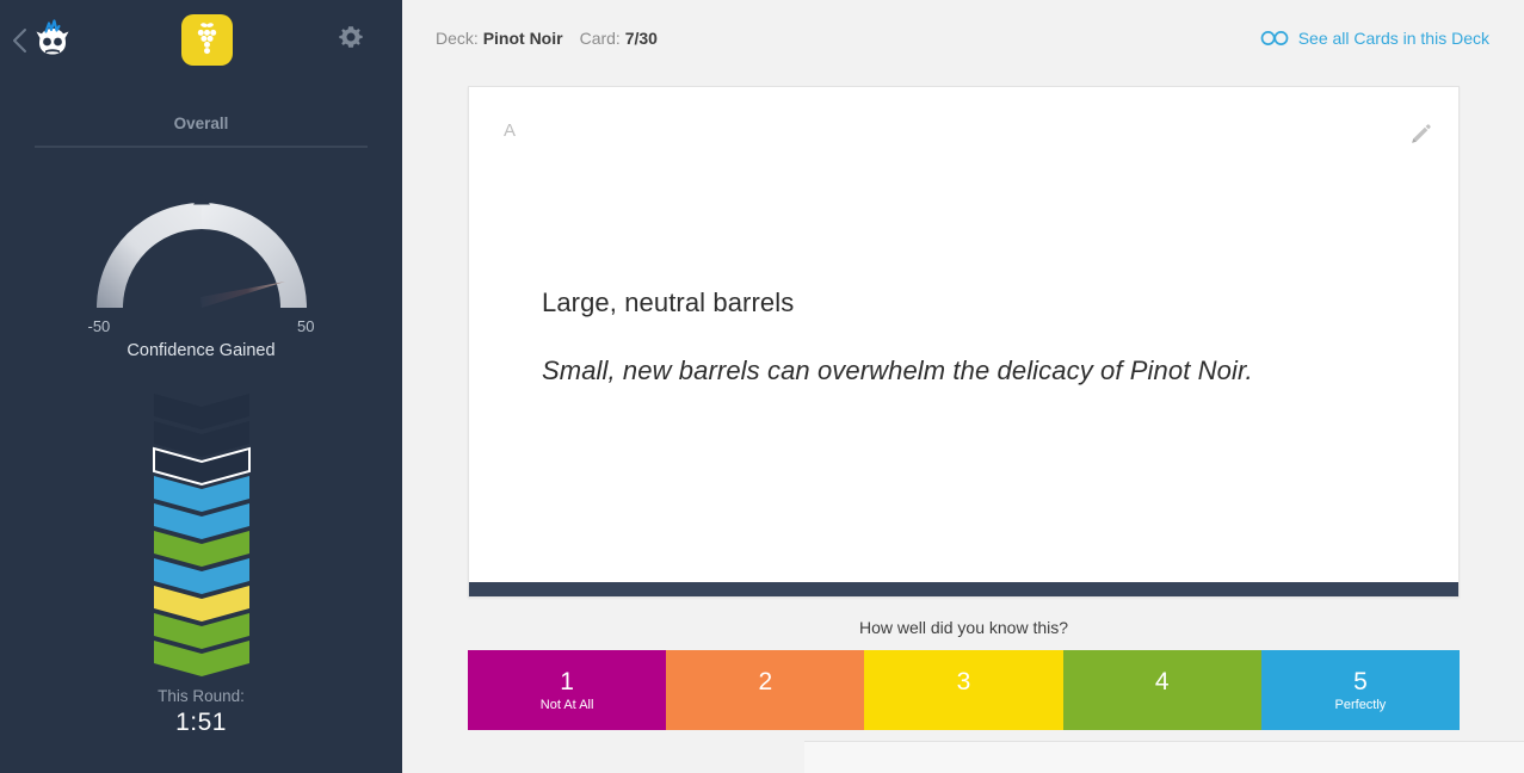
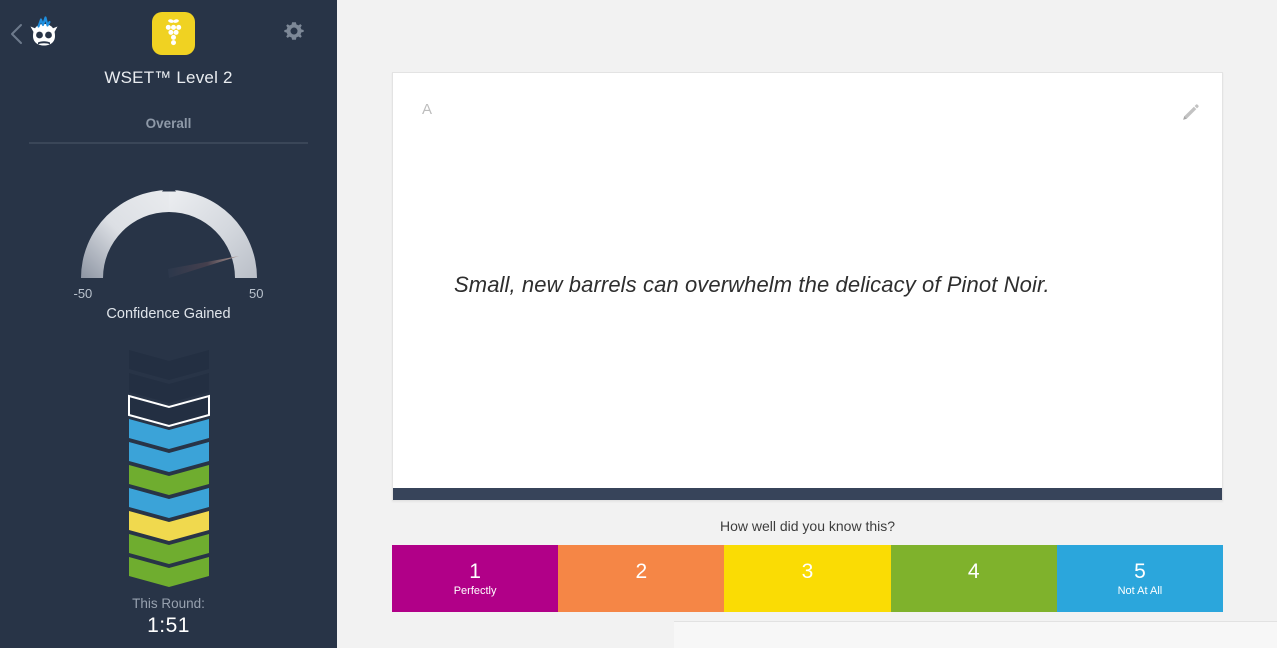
+ WSET™ Level 2
  Overall
  -50
  50
  Confidence Gained
  This Round:
  1:51
- Deck: Pinot Noir Card: 7/30
- See all Cards in this Deck
  A
- Large, neutral barrels
  Small, new barrels can overwhelm the delicacy of Pinot Noir.
  How well did you know this?
  1
- Not At All
+ Perfectly
  2
  3
  4
  5
- Perfectly
+ Not At All
